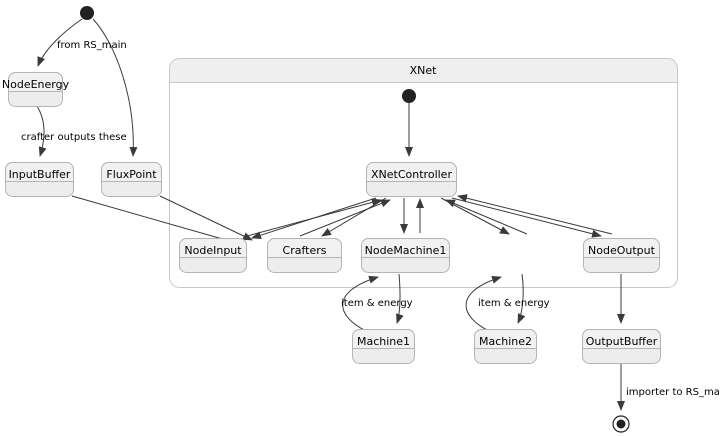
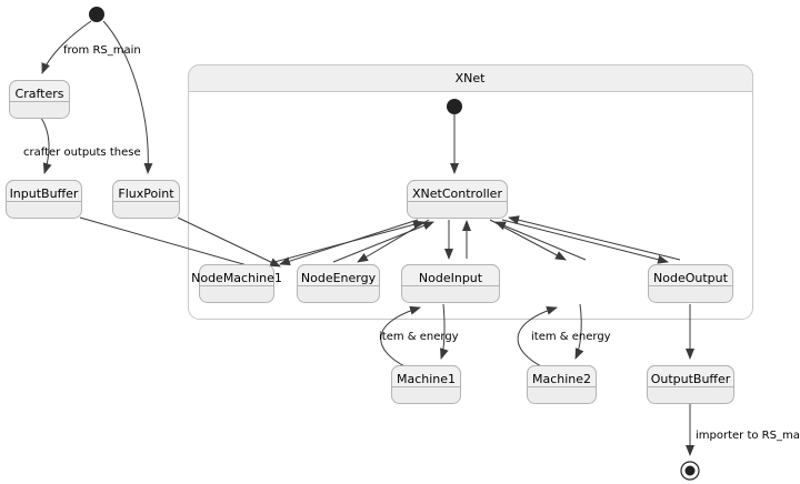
  XNet
- NodeEnergy
+ Crafters
  InputBuffer
  FluxPoint
  XNetController
- NodeInput
+ NodeMachine1
- Crafters
+ NodeEnergy
- NodeMachine1
+ NodeInput
  NodeOutput
  Machine1
  Machine2
  OutputBuffer
  from RS_main
  crafter outputs these
  item & energy
  item & energy
  importer to RS_ma
